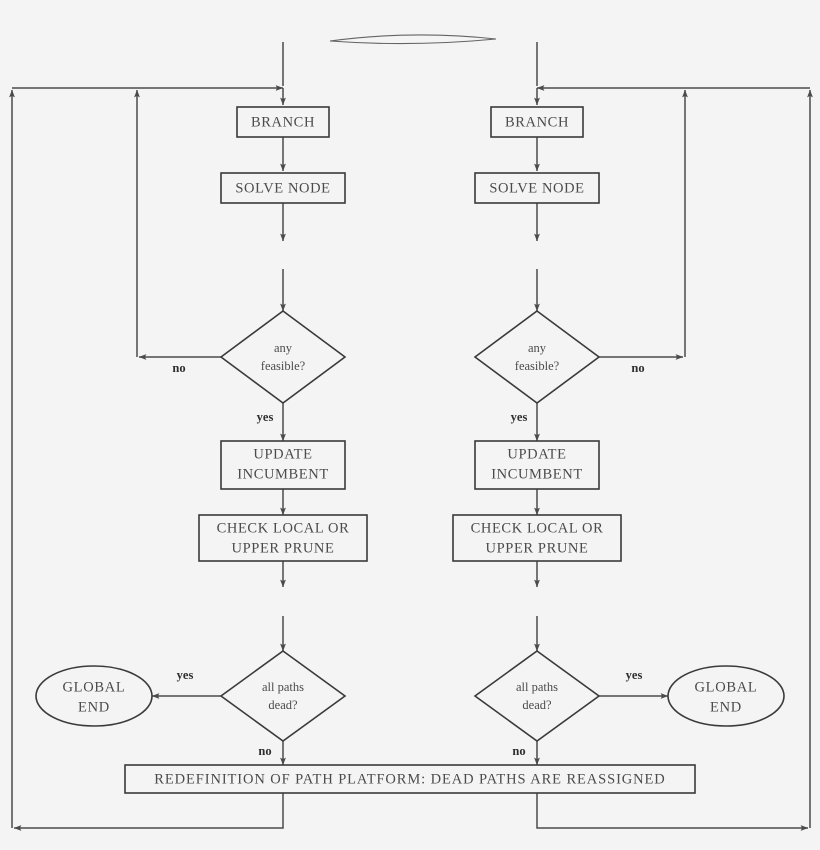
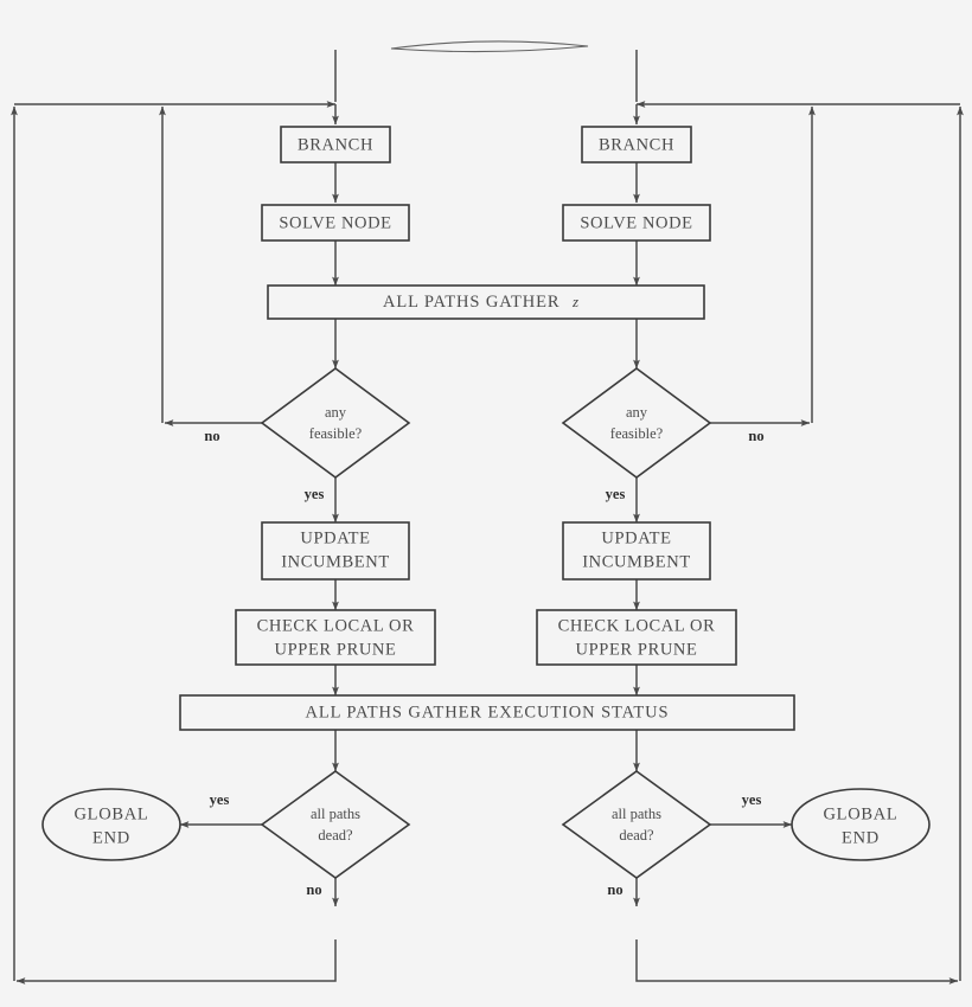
  BRANCH
  BRANCH
  SOLVE NODE
  SOLVE NODE
+ ALL PATHS GATHER z
  any
  feasible?
  any
  feasible?
  UPDATE
  INCUMBENT
  UPDATE
  INCUMBENT
  CHECK LOCAL OR
  UPPER PRUNE
  CHECK LOCAL OR
  UPPER PRUNE
+ ALL PATHS GATHER EXECUTION STATUS
  all paths
  dead?
  all paths
  dead?
  GLOBAL
  END
  GLOBAL
  END
- REDEFINITION OF PATH PLATFORM: DEAD PATHS ARE REASSIGNED
  no
  yes
  no
  yes
  yes
  no
  yes
  no
